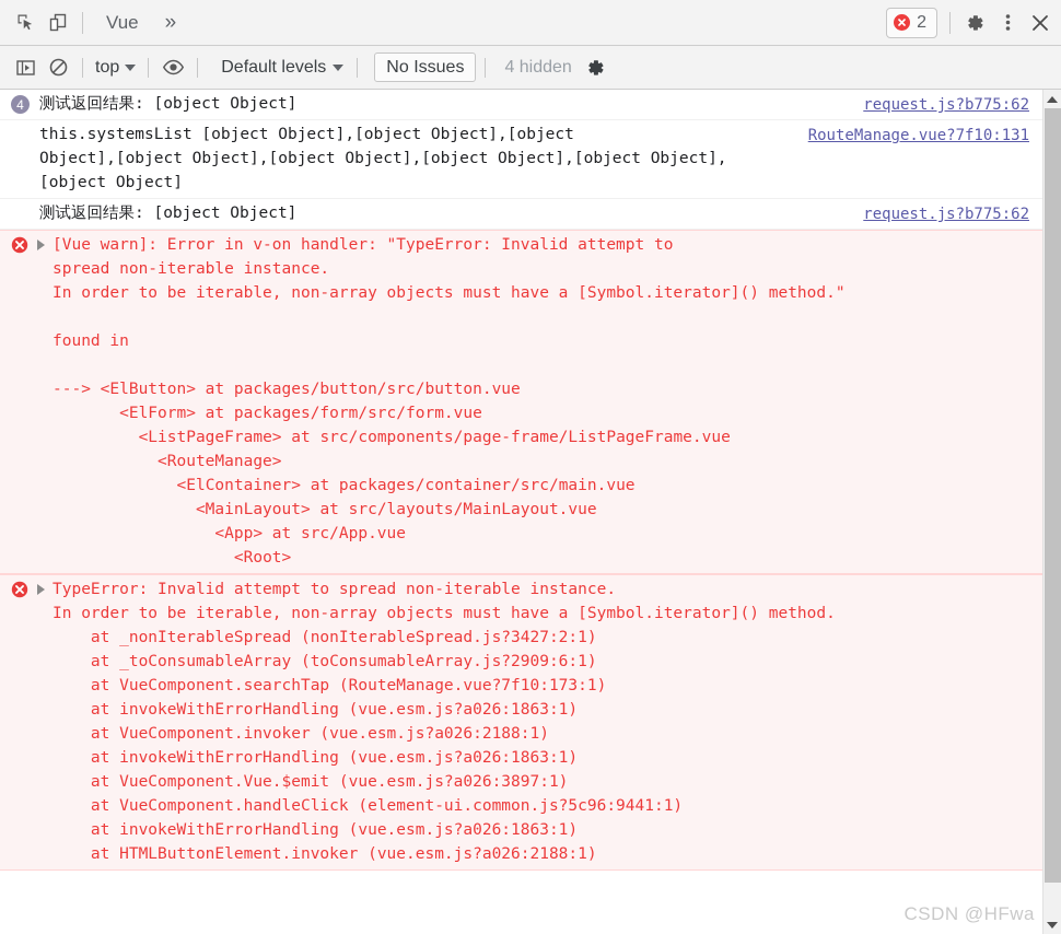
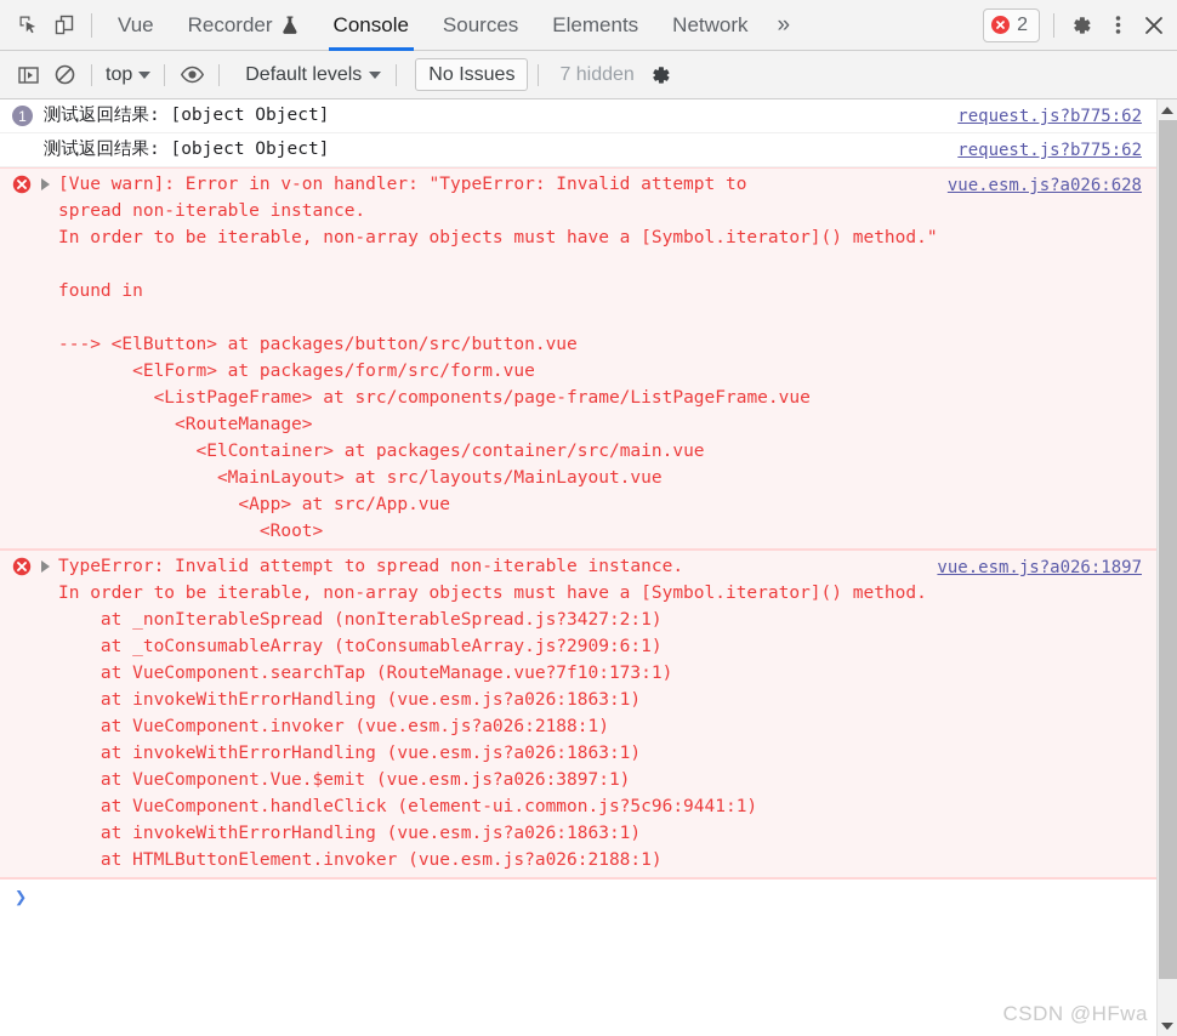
  Vue
+ Recorder
+ Console
+ Sources
+ Elements
+ Network
  »
  2
  top
  Default levels
  No Issues
- 4 hidden
+ 7 hidden
- 4
+ 1
  测试返回结果: [object Object]
  request.js?b775:62
- this.systemsList [object Object],[object Object],[object
- Object],[object Object],[object Object],[object Object],[object Object],[object Object]
- RouteManage.vue?7f10:131
  测试返回结果: [object Object]
  request.js?b775:62
  [Vue warn]: Error in v-on handler: "TypeError: Invalid attempt to
  spread non-iterable instance.
  In order to be iterable, non-array objects must have a [Symbol.iterator]() method."
  found in
  ---> <ElButton> at packages/button/src/button.vue
  <ElForm> at packages/form/src/form.vue
  <ListPageFrame> at src/components/page-frame/ListPageFrame.vue
  <RouteManage>
  <ElContainer> at packages/container/src/main.vue
  <MainLayout> at src/layouts/MainLayout.vue
  <App> at src/App.vue
  <Root>
+ vue.esm.js?a026:628
  TypeError: Invalid attempt to spread non-iterable instance.
  In order to be iterable, non-array objects must have a [Symbol.iterator]() method.
  at _nonIterableSpread (nonIterableSpread.js?3427:2:1)
  at _toConsumableArray (toConsumableArray.js?2909:6:1)
  at VueComponent.searchTap (RouteManage.vue?7f10:173:1)
  at invokeWithErrorHandling (vue.esm.js?a026:1863:1)
  at VueComponent.invoker (vue.esm.js?a026:2188:1)
  at invokeWithErrorHandling (vue.esm.js?a026:1863:1)
  at VueComponent.Vue.$emit (vue.esm.js?a026:3897:1)
  at VueComponent.handleClick (element-ui.common.js?5c96:9441:1)
  at invokeWithErrorHandling (vue.esm.js?a026:1863:1)
  at HTMLButtonElement.invoker (vue.esm.js?a026:2188:1)
+ vue.esm.js?a026:1897
+ ❯
  CSDN @HFwa
